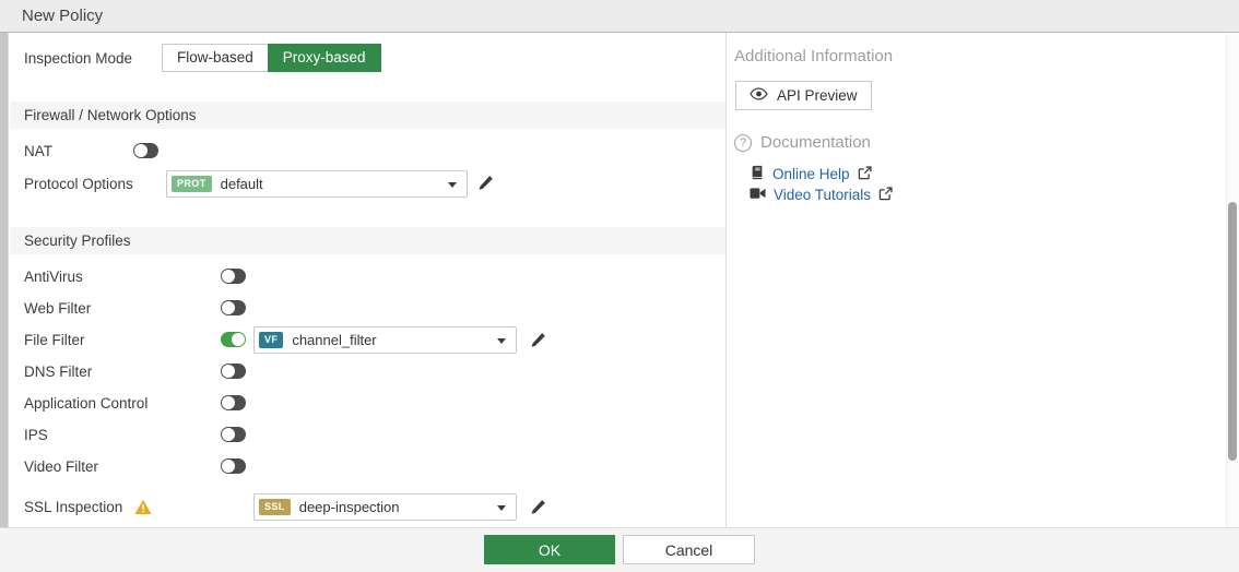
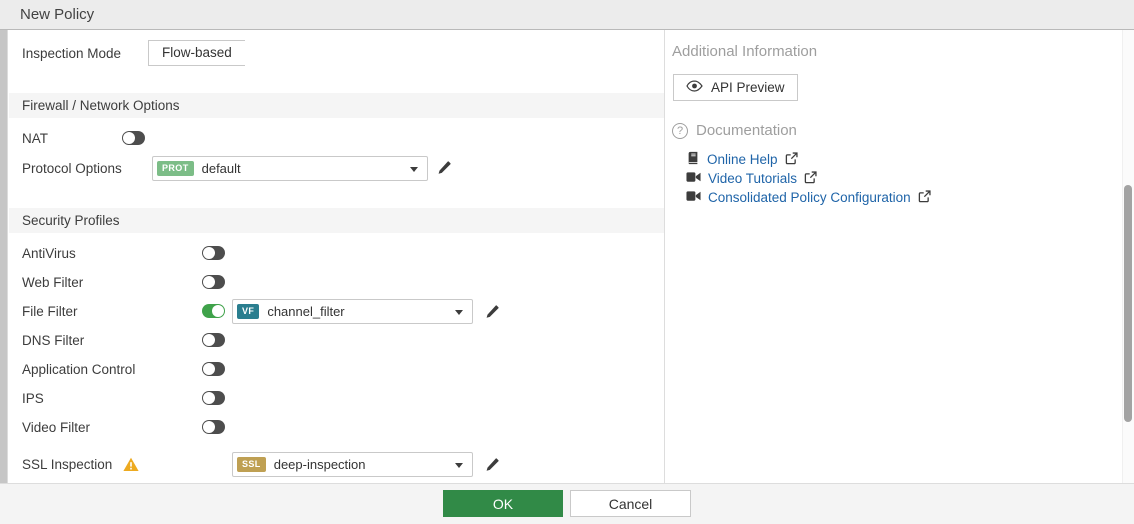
  New Policy
  Inspection Mode
  Flow-based
- Proxy-based
  Firewall / Network Options
  NAT
  Protocol Options
  PROT
  default
  Security Profiles
  AntiVirus
  Web Filter
  File Filter
  VF
  channel_filter
  DNS Filter
  Application Control
  IPS
  Video Filter
  SSL Inspection
  SSL
  deep-inspection
  Additional Information
  API Preview
  ?
  Documentation
  Online Help
  Video Tutorials
+ Consolidated Policy Configuration
  OK
  Cancel
